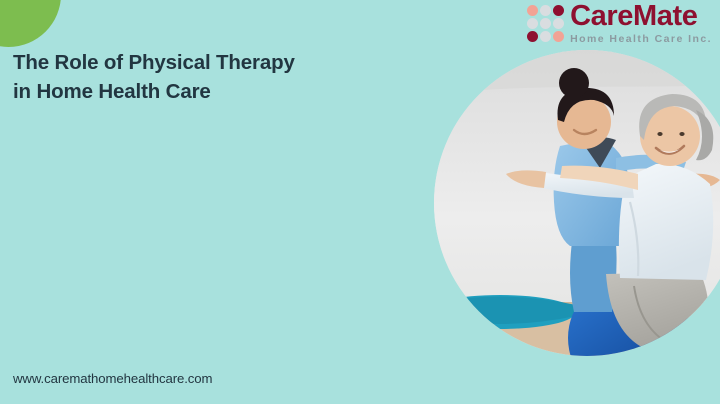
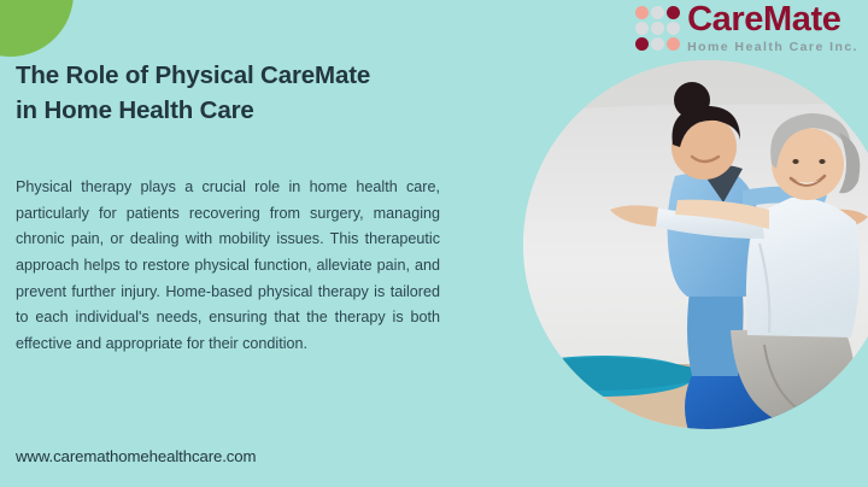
  CareMate
  Home Health Care Inc.
- The Role of Physical Therapy
+ The Role of Physical CareMate
  in Home Health Care
+ Physical therapy plays a crucial role in home health care, particularly for patients recovering from surgery, managing chronic pain, or dealing with mobility issues. This therapeutic approach helps to restore physical function, alleviate pain, and prevent further injury. Home-based physical therapy is tailored to each individual's needs, ensuring that the therapy is both effective and appropriate for their condition.
  www.caremathomehealthcare.com
